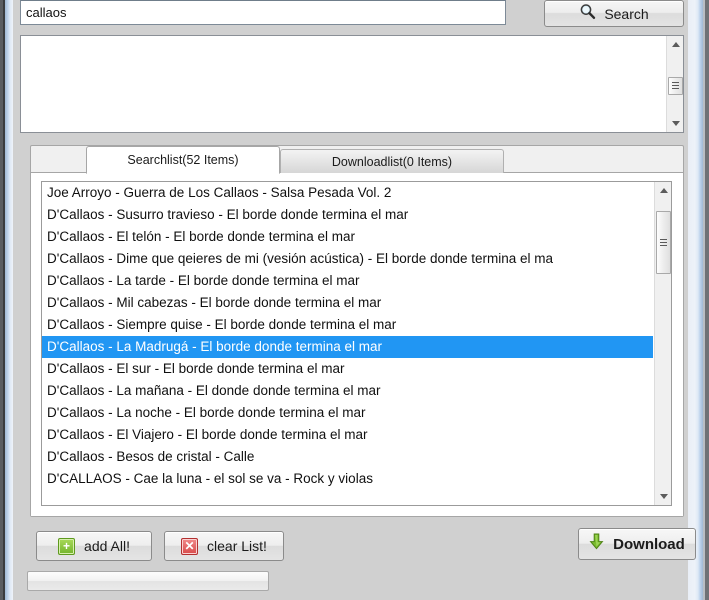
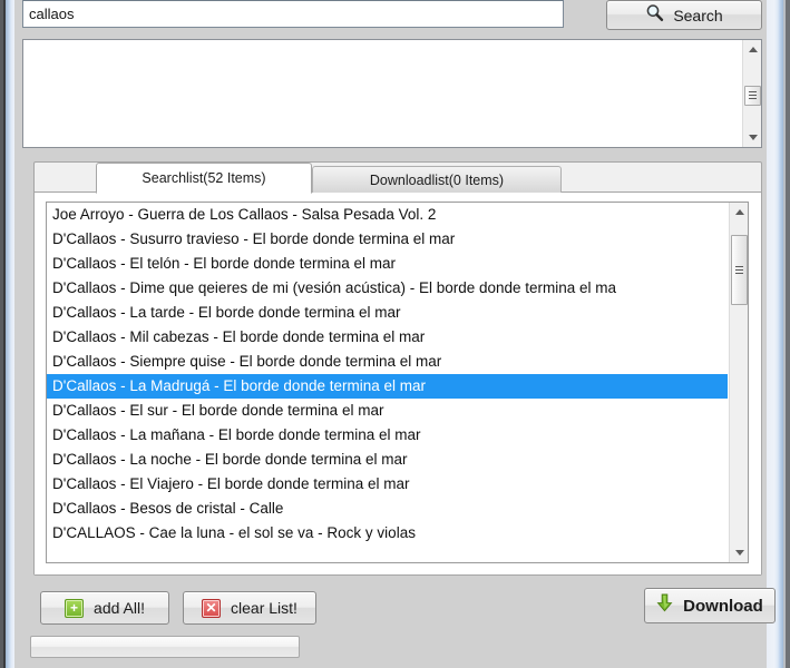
  callaos
  Search
  Searchlist(52 Items)
  Downloadlist(0 Items)
  Joe Arroyo - Guerra de Los Callaos - Salsa Pesada Vol. 2
  D'Callaos - Susurro travieso - El borde donde termina el mar
  D'Callaos - El telón - El borde donde termina el mar
  D'Callaos - Dime que qeieres de mi (vesión acústica) - El borde donde termina el ma
  D'Callaos - La tarde - El borde donde termina el mar
  D'Callaos - Mil cabezas - El borde donde termina el mar
  D'Callaos - Siempre quise - El borde donde termina el mar
  D'Callaos - La Madrugá - El borde donde termina el mar
  D'Callaos - El sur - El borde donde termina el mar
- D'Callaos - La mañana - El donde donde termina el mar
+ D'Callaos - La mañana - El borde donde termina el mar
  D'Callaos - La noche - El borde donde termina el mar
  D'Callaos - El Viajero - El borde donde termina el mar
  D'Callaos - Besos de cristal - Calle
  D'CALLAOS - Cae la luna - el sol se va - Rock y violas
  +
  add All!
  ✕
  clear List!
  Download
